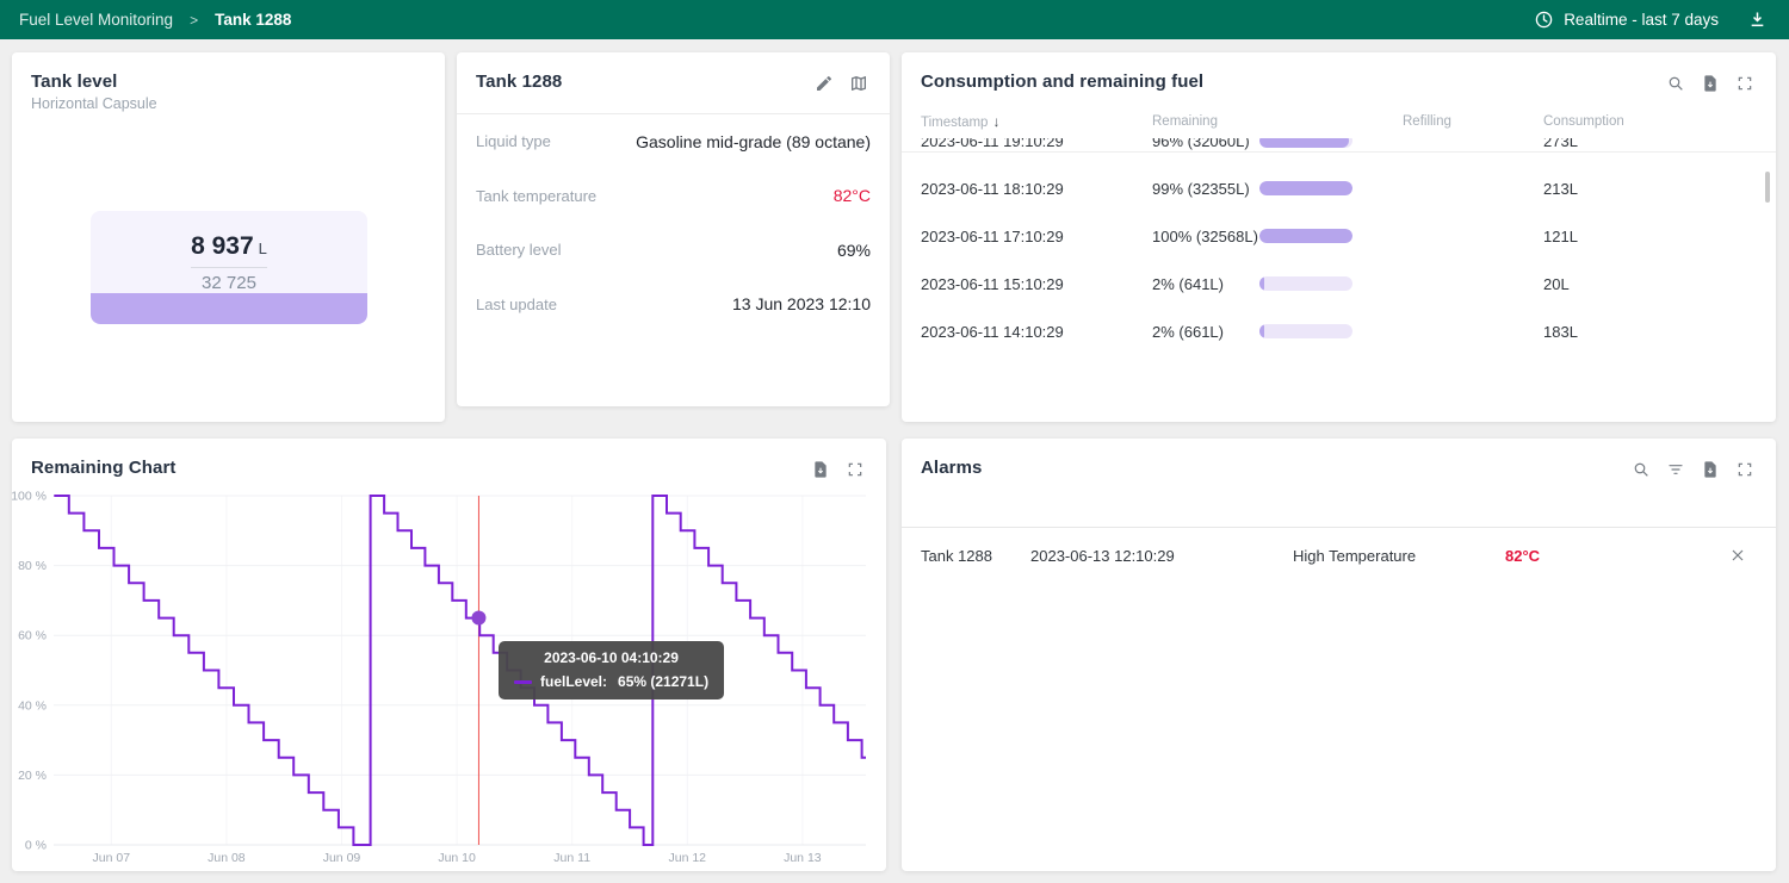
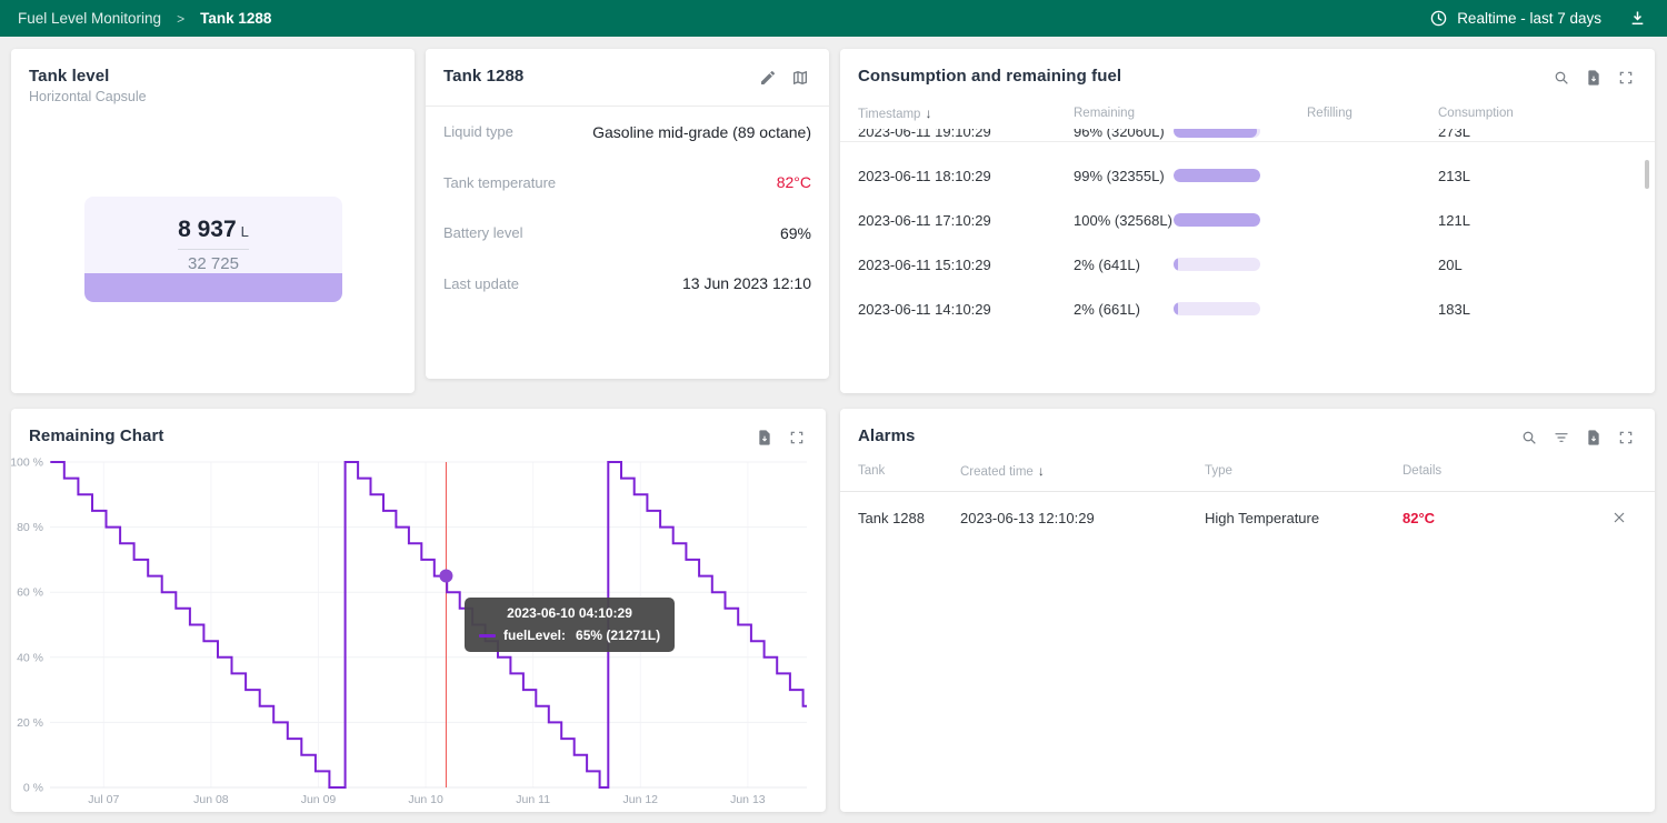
  Fuel Level Monitoring
  >
  Tank 1288
  Realtime - last 7 days
  Tank level
  Horizontal Capsule
  8 937 L
  32 725
  Tank 1288
  Liquid type
  Gasoline mid-grade (89 octane)
  Tank temperature
  82°C
  Battery level
  69%
  Last update
  13 Jun 2023 12:10
  Consumption and remaining fuel
  Timestamp ↓
  Remaining
  Refilling
  Consumption
  2023-06-11 19:10:29
  96% (32060L)
  273L
  2023-06-11 18:10:29
  99% (32355L)
  213L
  2023-06-11 17:10:29
  100% (32568L)
  121L
  2023-06-11 15:10:29
  2% (641L)
  20L
  2023-06-11 14:10:29
  2% (661L)
  183L
  0 %
  20 %
  40 %
  60 %
  80 %
  100 %
- Jun 07
+ Jul 07
  Jun 08
  Jun 09
  Jun 10
  Jun 11
  Jun 12
  Jun 13
  Remaining Chart
  2023-06-10 04:10:29
  fuelLevel:
  65% (21271L)
  Alarms
+ Tank
+ Created time ↓
+ Type
+ Details
  Tank 1288
  2023-06-13 12:10:29
  High Temperature
  82°C
